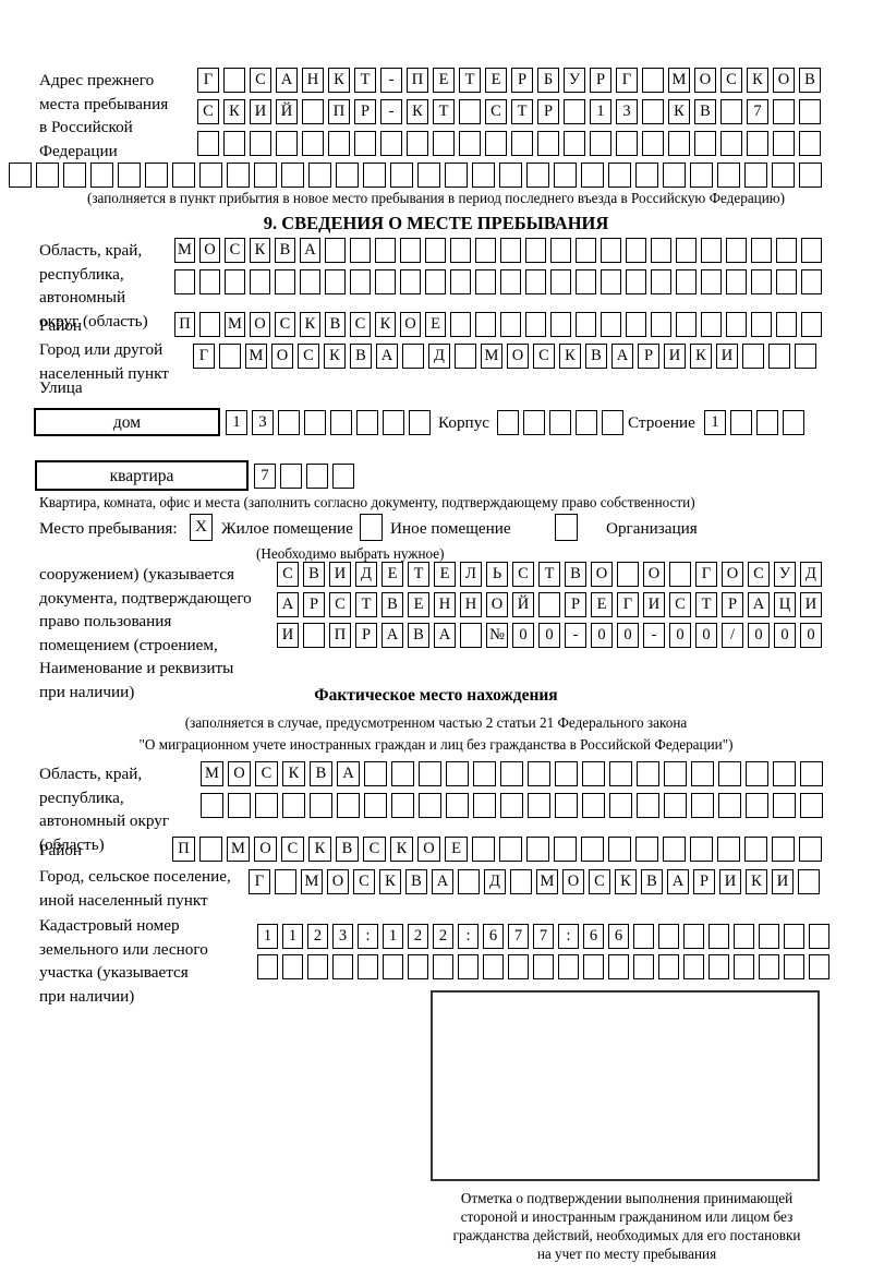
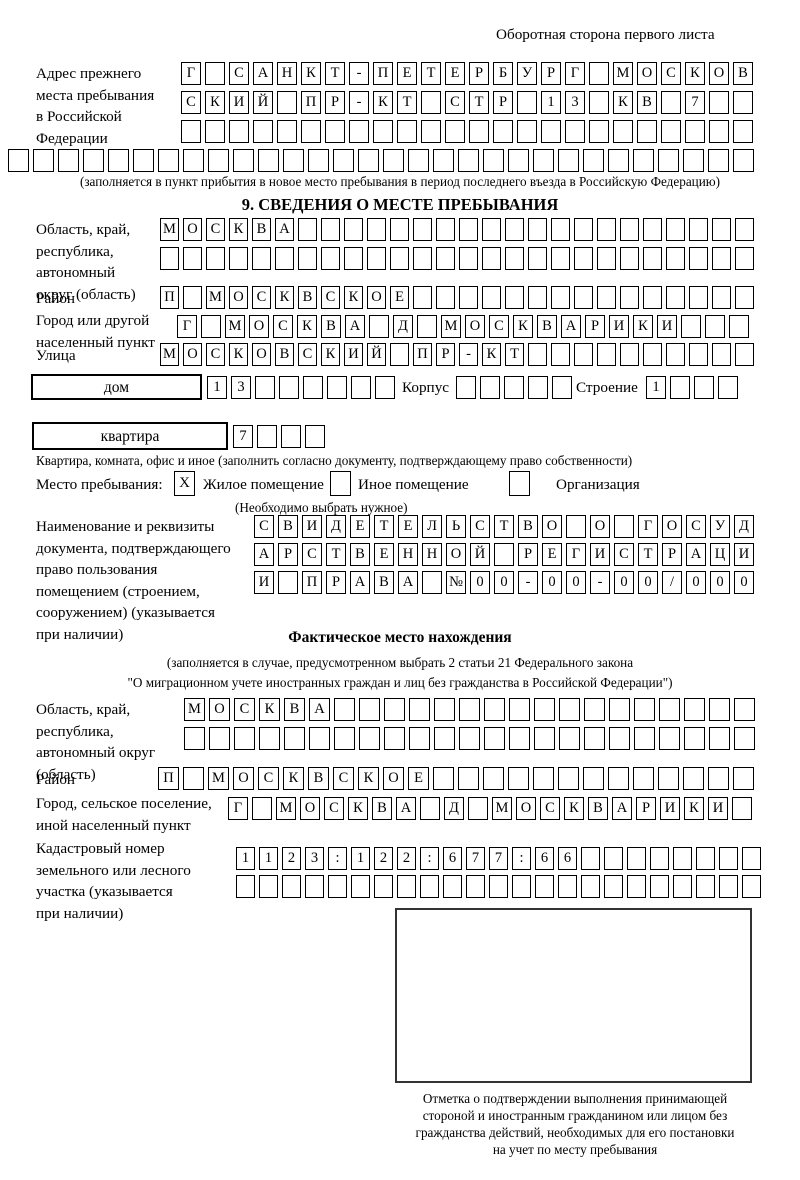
+ Оборотная сторона первого листа
  Адрес прежнего
  места пребывания
  в Российской
  Федерации
  Г С А Н К Т - П Е Т Е Р Б У Р Г М О С К О В
  С К И Й П Р - К Т С Т Р 1 3 К В 7
  (заполняется в пункт прибытия в новое место пребывания в период последнего въезда в Российскую Федерацию)
  9. СВЕДЕНИЯ О МЕСТЕ ПРЕБЫВАНИЯ
  Область, край,
  республика,
  автономный
  округ (область)
  М О С К В А
  Район
  П М О С К В С К О Е
  Город или другой
  населенный пункт
  Г М О С К В А Д М О С К В А Р И К И
  Улица
+ М О С К О В С К И Й П Р - К Т
  дом
  1 3
  Корпус
  Строение
  1
  квартира
  7
- Квартира, комната, офис и места (заполнить согласно документу, подтверждающему право собственности)
+ Квартира, комната, офис и иное (заполнить согласно документу, подтверждающему право собственности)
  Место пребывания:
  X
  Жилое помещение
  Иное помещение
  Организация
  (Необходимо выбрать нужное)
- сооружением) (указывается
+ Наименование и реквизиты
  документа, подтверждающего
  право пользования
  помещением (строением,
- Наименование и реквизиты
+ сооружением) (указывается
  при наличии)
  С В И Д Е Т Е Л Ь С Т В О О Г О С У Д
  А Р С Т В Е Н Н О Й Р Е Г И С Т Р А Ц И
  И П Р А В А № 0 0 - 0 0 - 0 0 / 0 0 0
  Фактическое место нахождения
- (заполняется в случае, предусмотренном частью 2 статьи 21 Федерального закона
+ (заполняется в случае, предусмотренном выбрать 2 статьи 21 Федерального закона
  "О миграционном учете иностранных граждан и лиц без гражданства в Российской Федерации")
  Область, край,
  республика,
  автономный округ
  (область)
  М О С К В А
  Район
  П М О С К В С К О Е
  Город, сельское поселение,
  иной населенный пункт
  Г М О С К В А Д М О С К В А Р И К И
  Кадастровый номер
  земельного или лесного
  участка (указывается
  при наличии)
  1 1 2 3 : 1 2 2 : 6 7 7 : 6 6
  Отметка о подтверждении выполнения принимающей
  стороной и иностранным гражданином или лицом без
  гражданства действий, необходимых для его постановки
  на учет по месту пребывания
